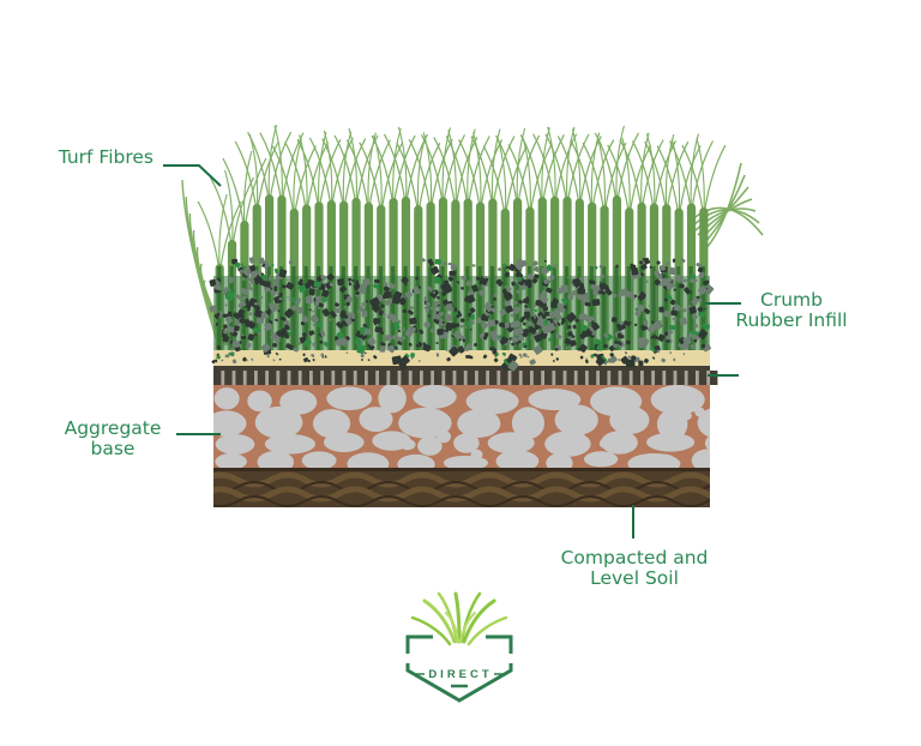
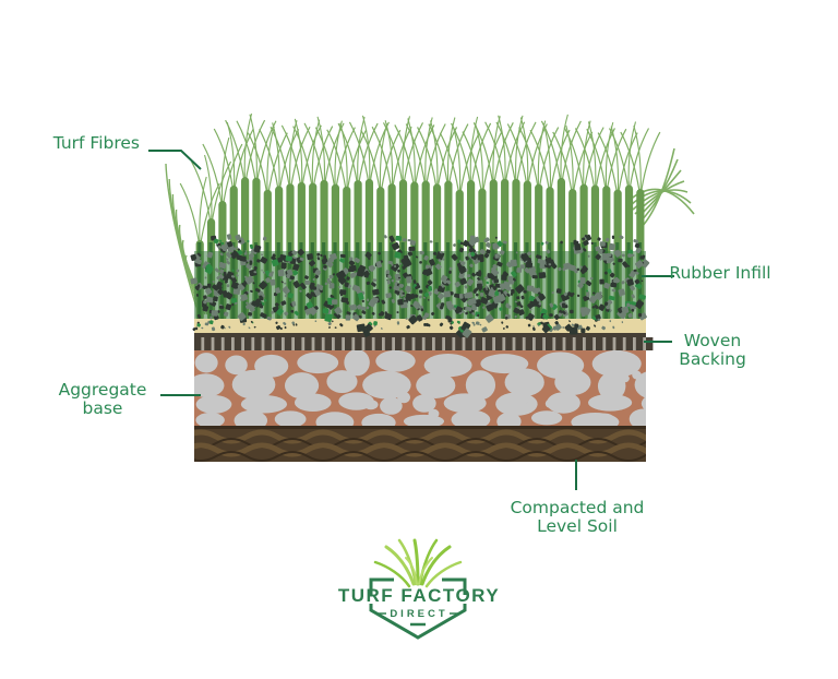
  Turf Fibres
- Crumb
  Rubber Infill
+ Woven
+ Backing
  Aggregate
  base
  Compacted and
  Level Soil
+ TURF FACTORY
  DIRECT
